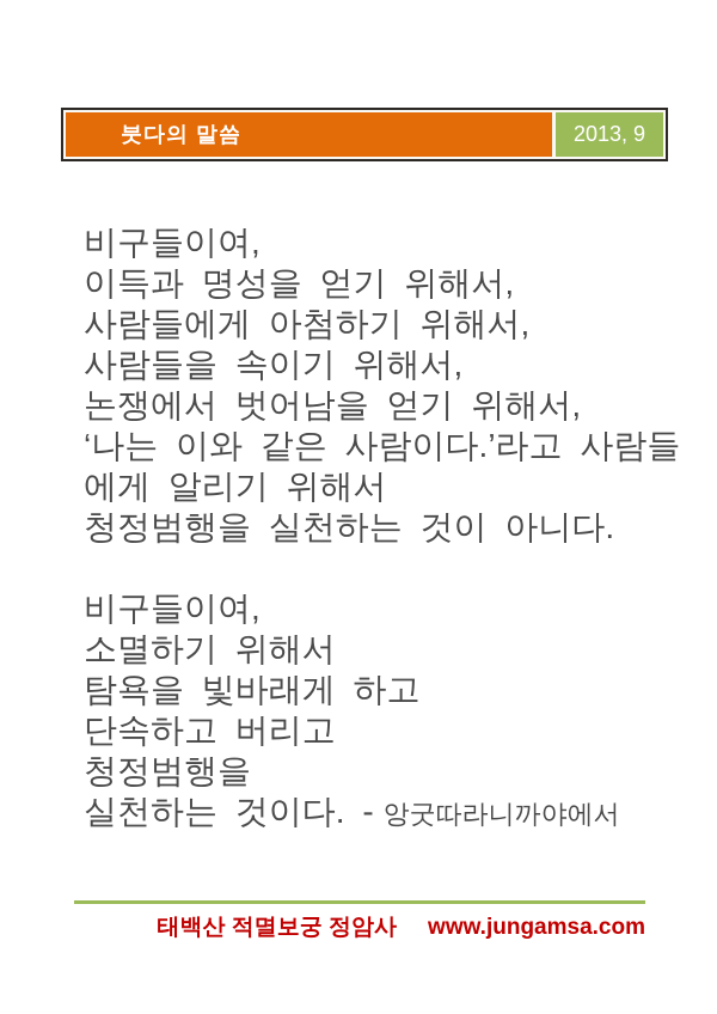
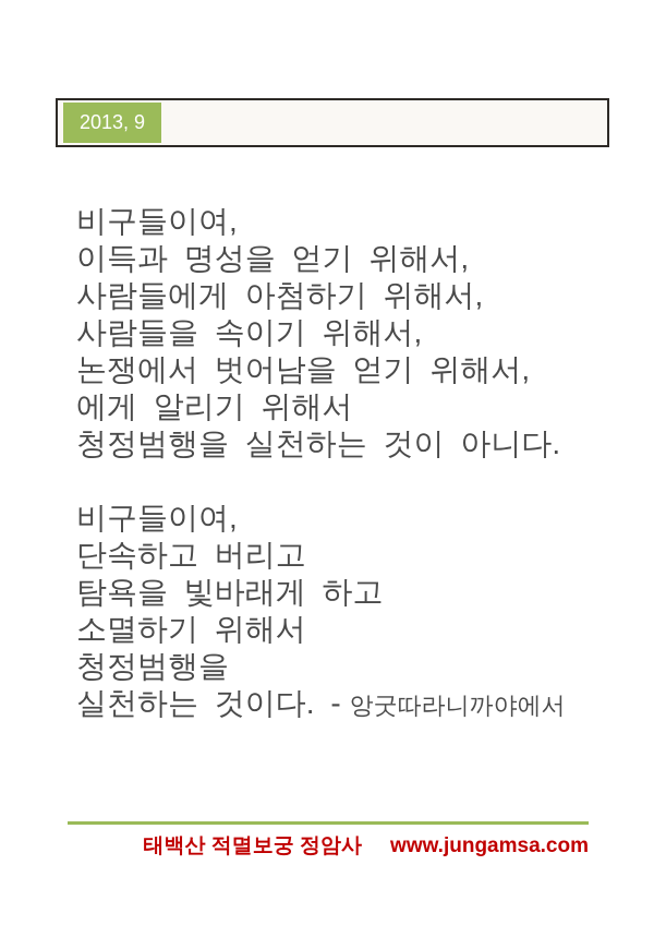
- 붓다의 말씀
  2013, 9
  비구들이여,
  이득과 명성을 얻기 위해서,
  사람들에게 아첨하기 위해서,
  사람들을 속이기 위해서,
  논쟁에서 벗어남을 얻기 위해서,
- ‘나는 이와 같은 사람이다.’라고 사람들
  에게 알리기 위해서
  청정범행을 실천하는 것이 아니다.
  비구들이여,
- 소멸하기 위해서
+ 단속하고 버리고
  탐욕을 빛바래게 하고
- 단속하고 버리고
+ 소멸하기 위해서
  청정범행을
  실천하는 것이다. - 앙굿따라니까야에서
  태백산 적멸보궁 정암사 www.jungamsa.com
